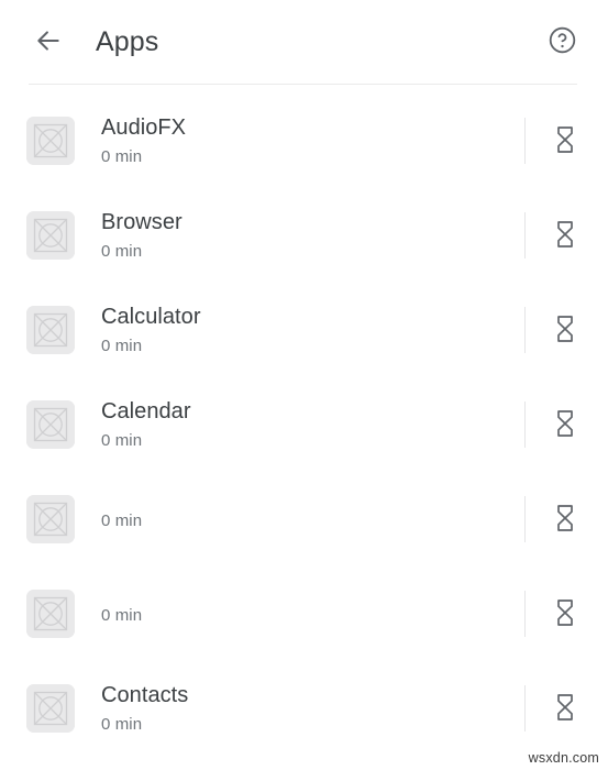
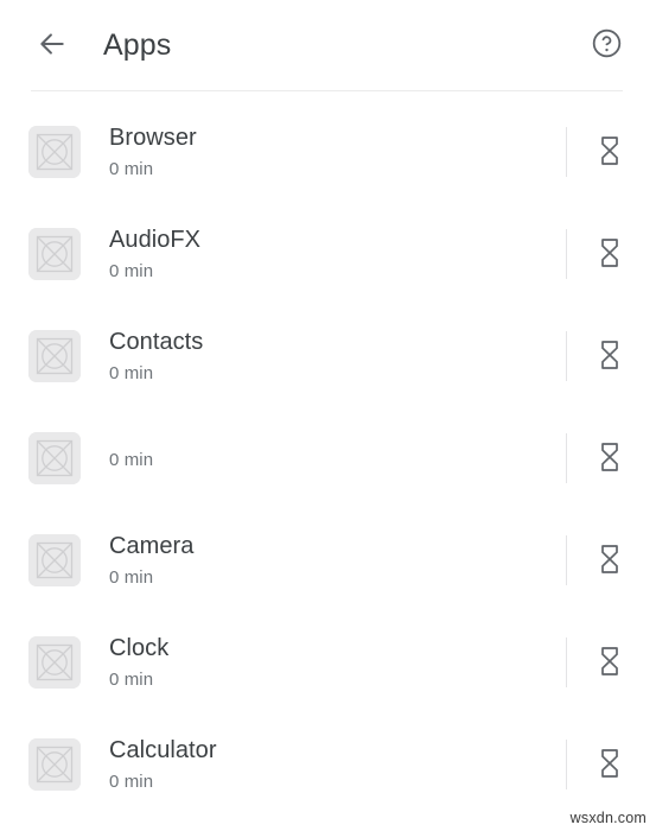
  Apps
- AudioFX
+ Browser
  0 min
- Browser
+ AudioFX
  0 min
- Calculator
+ Contacts
  0 min
- Calendar
  0 min
+ Camera
  0 min
+ Clock
  0 min
- Contacts
+ Calculator
  0 min
  wsxdn.com
